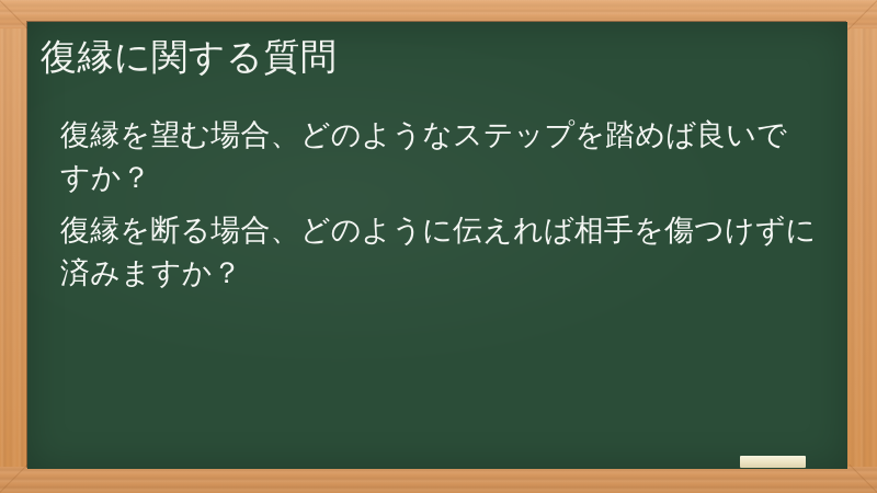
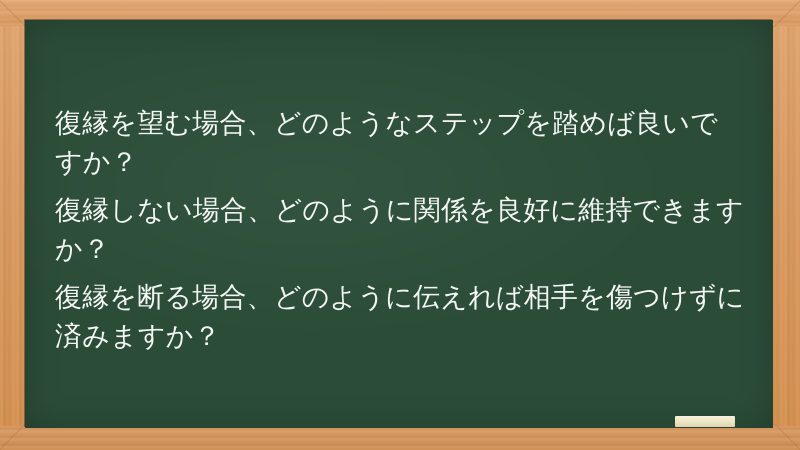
- 復縁に関する質問
  復縁を望む場合、どのようなステップを踏めば良いですか？
+ 復縁しない場合、どのように関係を良好に維持できますか？
  復縁を断る場合、どのように伝えれば相手を傷つけずに済みますか？
